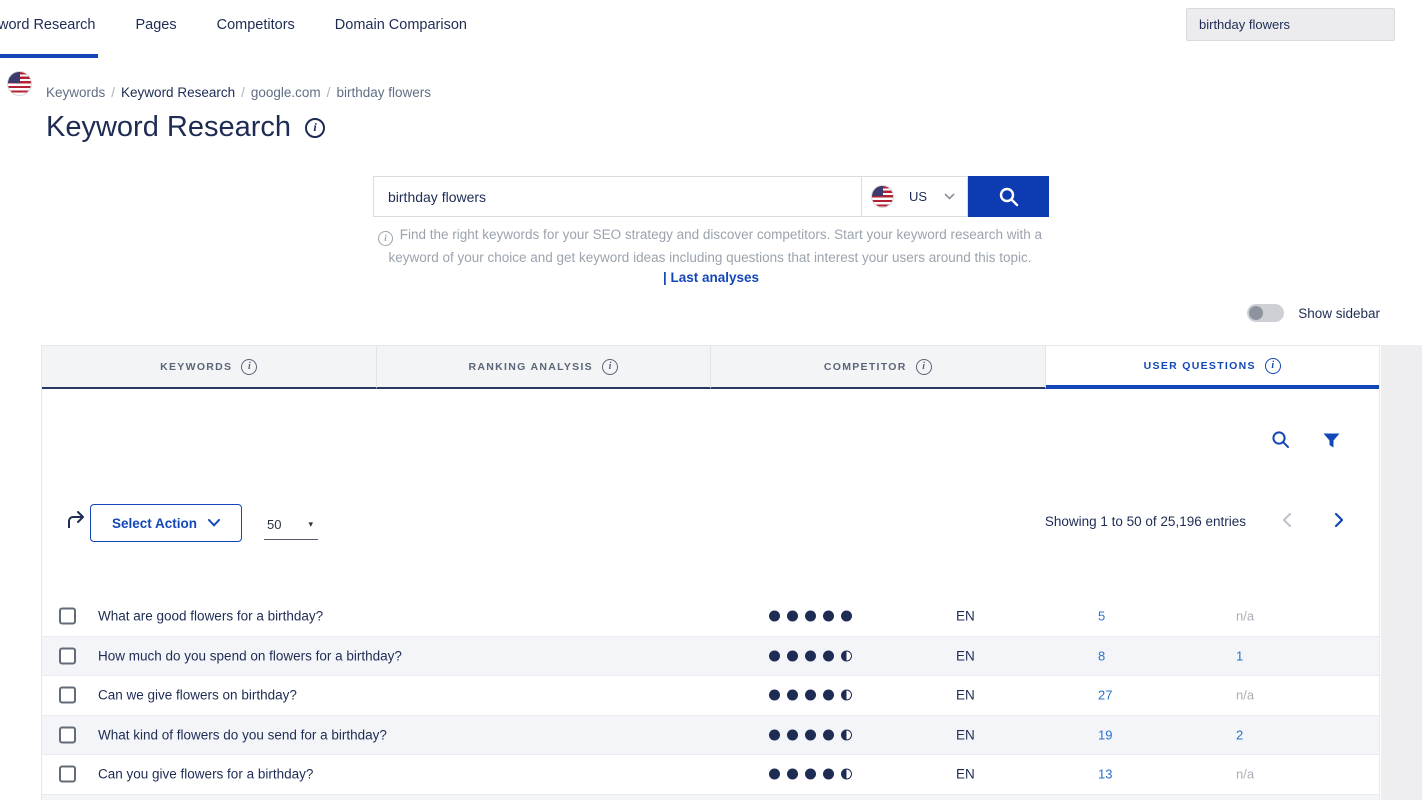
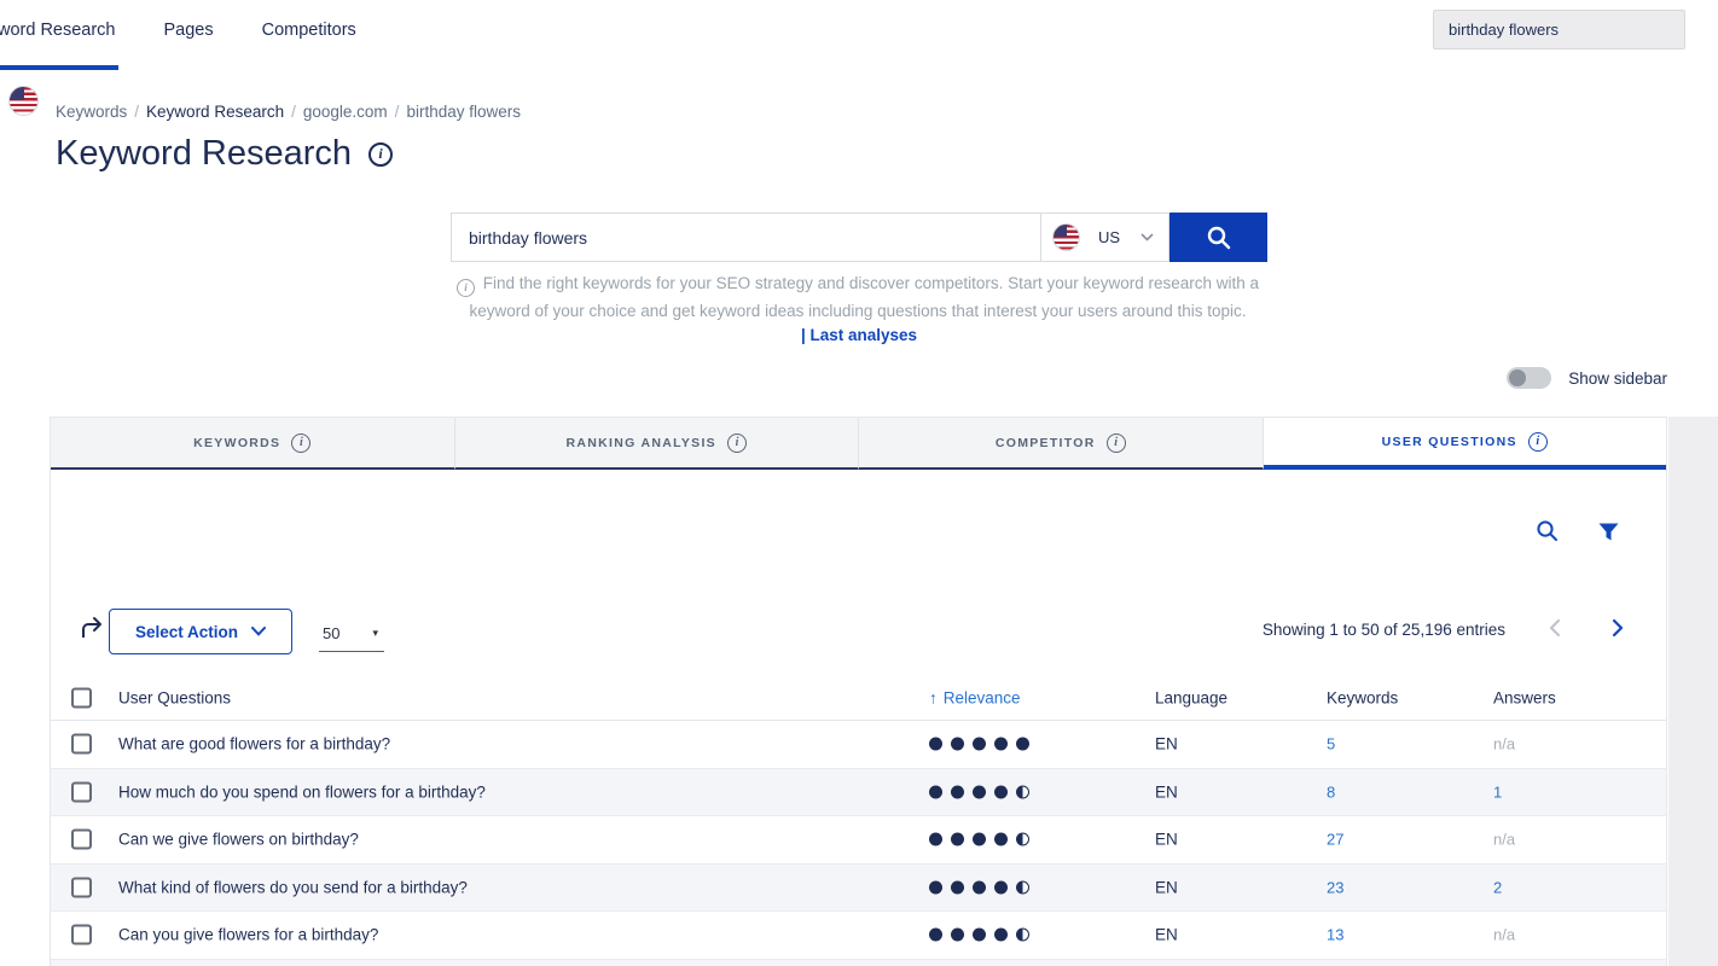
  word Research
  Pages
  Competitors
- Domain Comparison
  birthday flowers
  Keywords / Keyword Research / google.com / birthday flowers
  Keyword Research
  i
  birthday flowers
  US
  i Find the right keywords for your SEO strategy and discover competitors. Start your keyword research with a keyword of your choice and get keyword ideas including questions that interest your users around this topic.
  | Last analyses
  Show sidebar
  KEYWORDS
  i
  RANKING ANALYSIS
  i
  COMPETITOR
  i
  USER QUESTIONS
  i
  Select Action
  50
  ▾
  Showing 1 to 50 of 25,196 entries
+ User Questions
+ ↑
+ Relevance
+ Language
+ Keywords
+ Answers
  What are good flowers for a birthday?
  EN
  5
  n/a
  How much do you spend on flowers for a birthday?
  EN
  8
  1
  Can we give flowers on birthday?
  EN
  27
  n/a
  What kind of flowers do you send for a birthday?
  EN
- 19
+ 23
  2
  Can you give flowers for a birthday?
  EN
  13
  n/a
